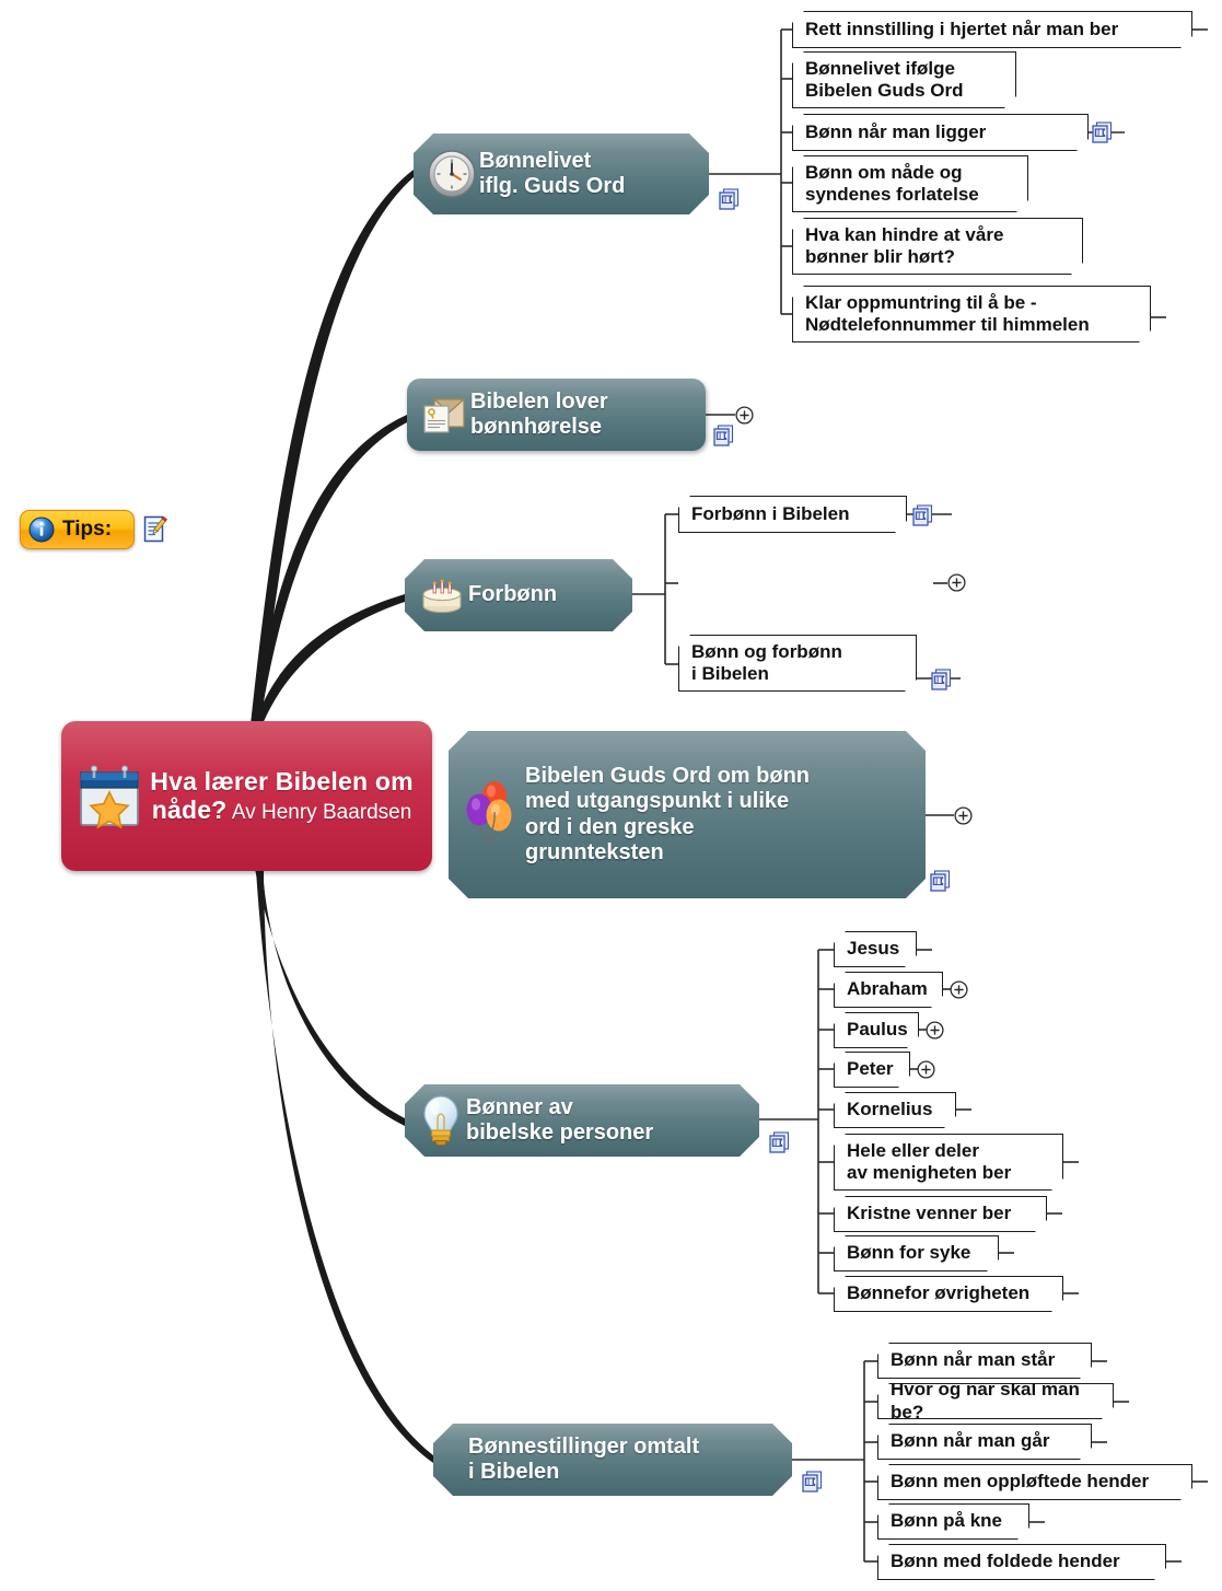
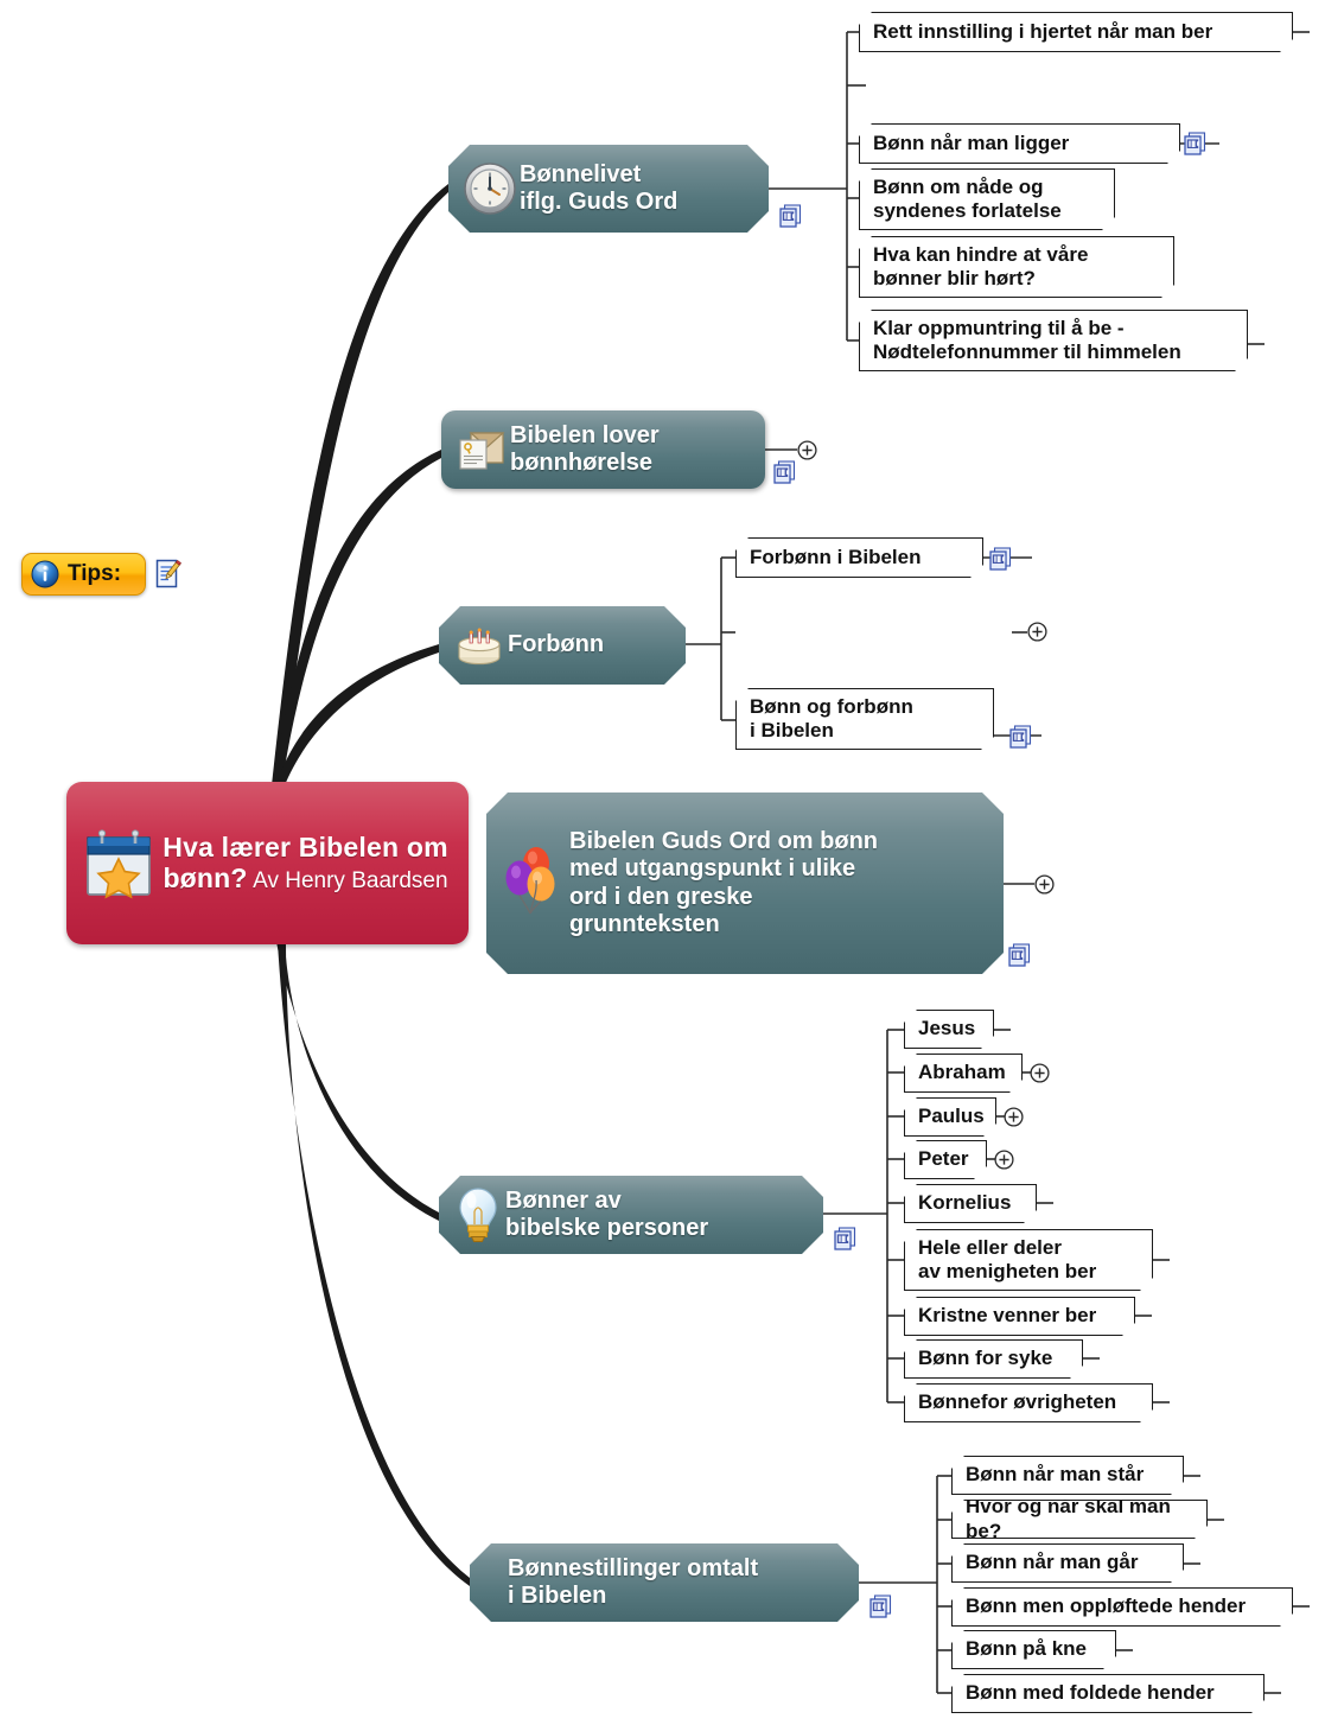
  Tips:
- Hva lærer Bibelen om nåde? Av Henry Baardsen
+ Hva lærer Bibelen om bønn? Av Henry Baardsen
  Bønnelivet
  iflg. Guds Ord
  Rett innstilling i hjertet når man ber
- Bønnelivet ifølge
- Bibelen Guds Ord
  Bønn når man ligger
  Bønn om nåde og
  syndenes forlatelse
  Hva kan hindre at våre
  bønner blir hørt?
  Klar oppmuntring til å be -
  Nødtelefonnummer til himmelen
  Bibelen lover
  bønnhørelse
  Forbønn
  Forbønn i Bibelen
  Bønn og forbønn
  i Bibelen
  Bibelen Guds Ord om bønn
  med utgangspunkt i ulike
  ord i den greske
  grunnteksten
  Bønner av
  bibelske personer
  Jesus
  Abraham
  Paulus
  Peter
  Kornelius
  Hele eller deler
  av menigheten ber
  Kristne venner ber
  Bønn for syke
  Bønnefor øvrigheten
  Bønnestillinger omtalt
  i Bibelen
  Bønn når man står
  Hvor og når skal man be?
  Bønn når man går
  Bønn men oppløftede hender
  Bønn på kne
  Bønn med foldede hender
